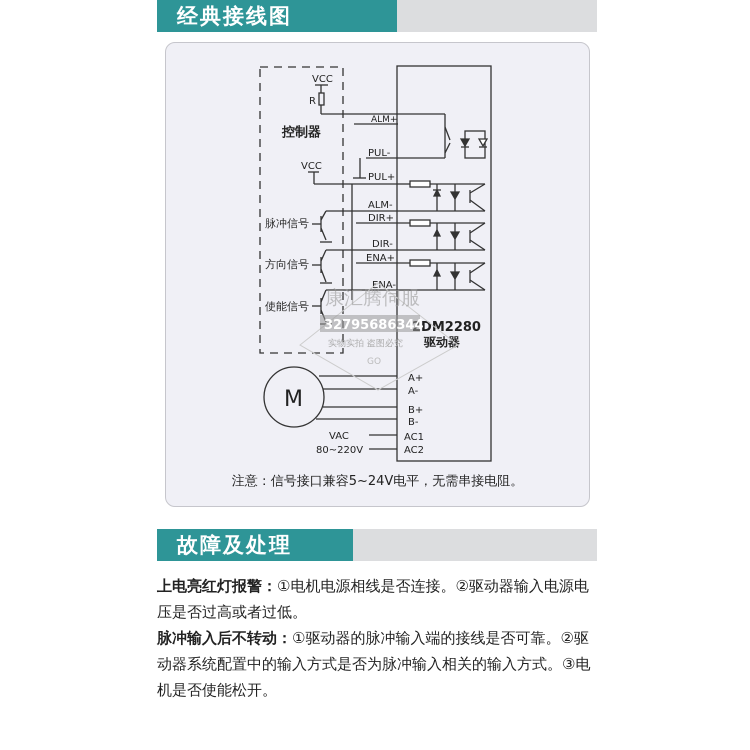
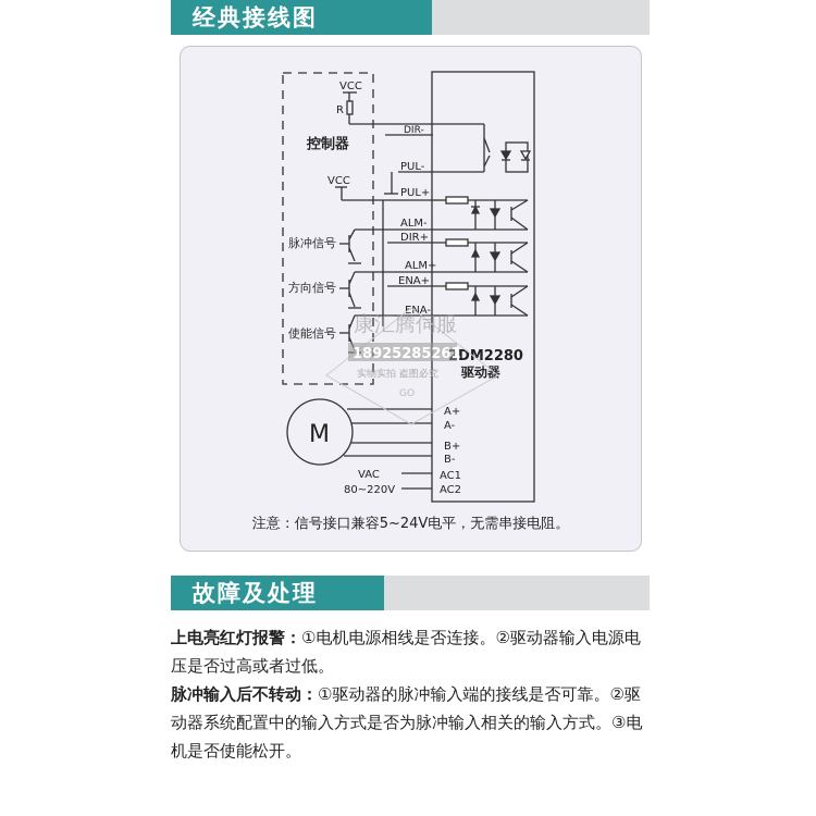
  经典接线图
  控制器
  2DM2280
  VCC
  R
- ALM+
+ DIR-
  PUL-
  VCC
  PUL+
  ALM-
  DIR+
- DIR-
+ ALM+
  ENA+
  NA-
  脉冲信号
  方向信号
  使能信号
  M
  A+
  A-
  B+
  B-
  VAC
  80~220V
  AC1
  AC2
  康汇腾伺服
- 32795686344
+ 18925285261
  实物实拍 盗图必究
  GO
  注意：信号接口兼容5~24V电平，无需串接电阻。
  故障及处理
  上电亮红灯报警：①电机电源相线是否连接。②驱动器输入电源电压是否过高或者过低。
  脉冲输入后不转动：①驱动器的脉冲输入端的接线是否可靠。②驱动器系统配置中的输入方式是否为脉冲输入相关的输入方式。③电机是否使能松开。
